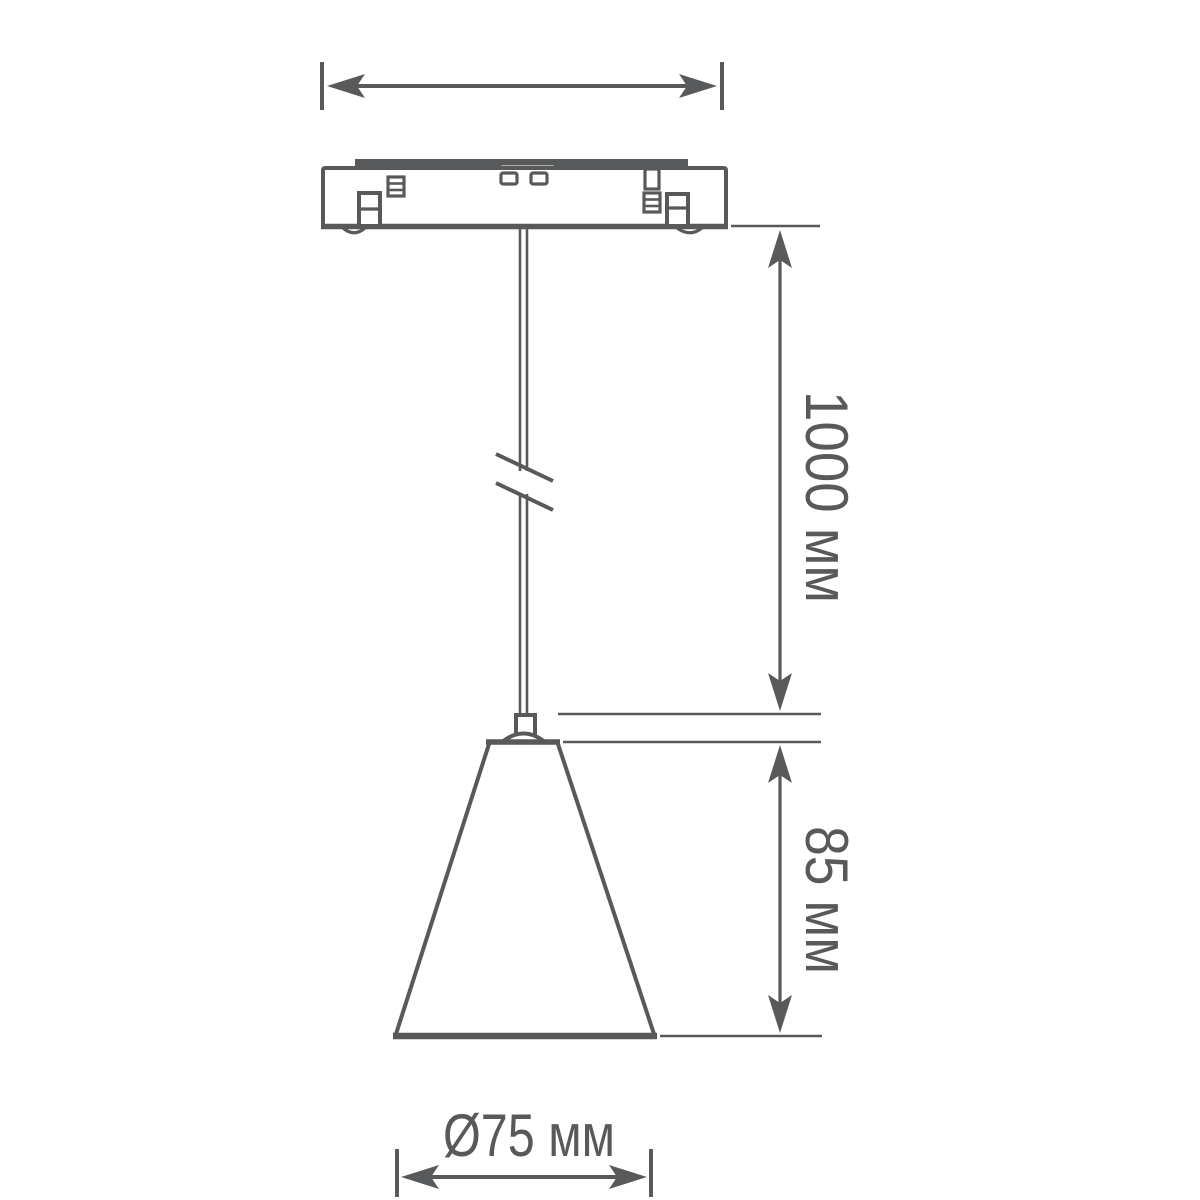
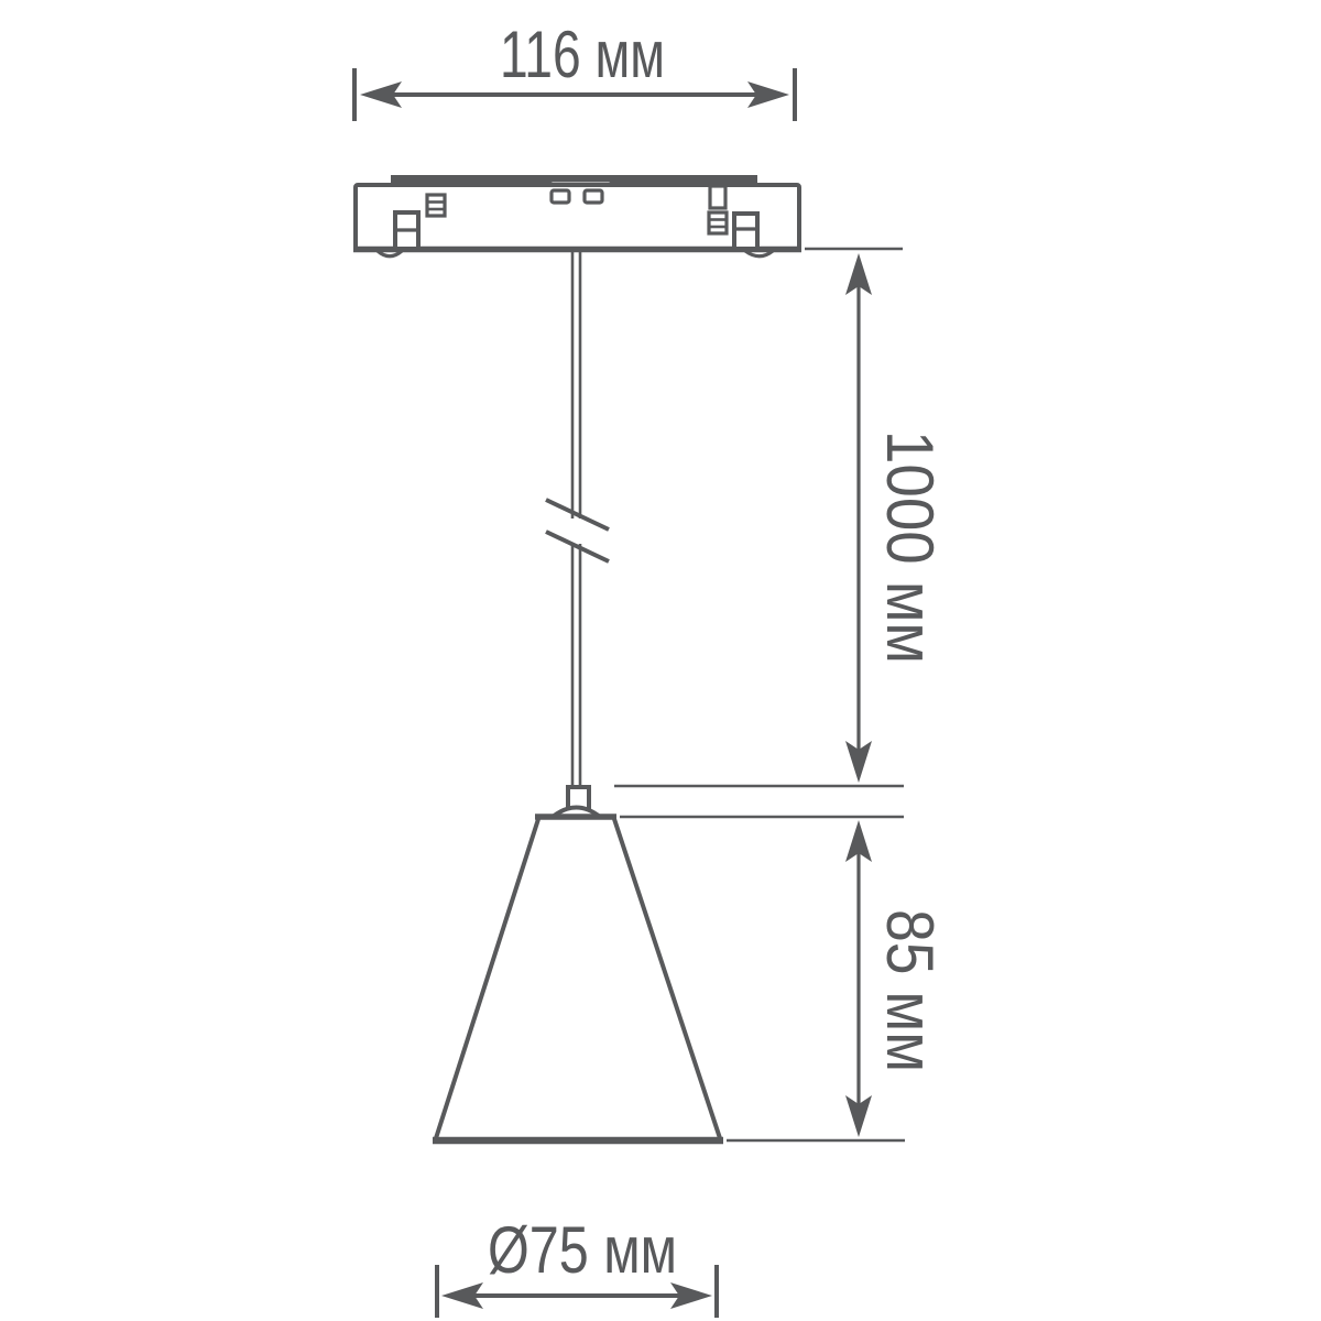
+ 116 мм
  Ø75 мм
